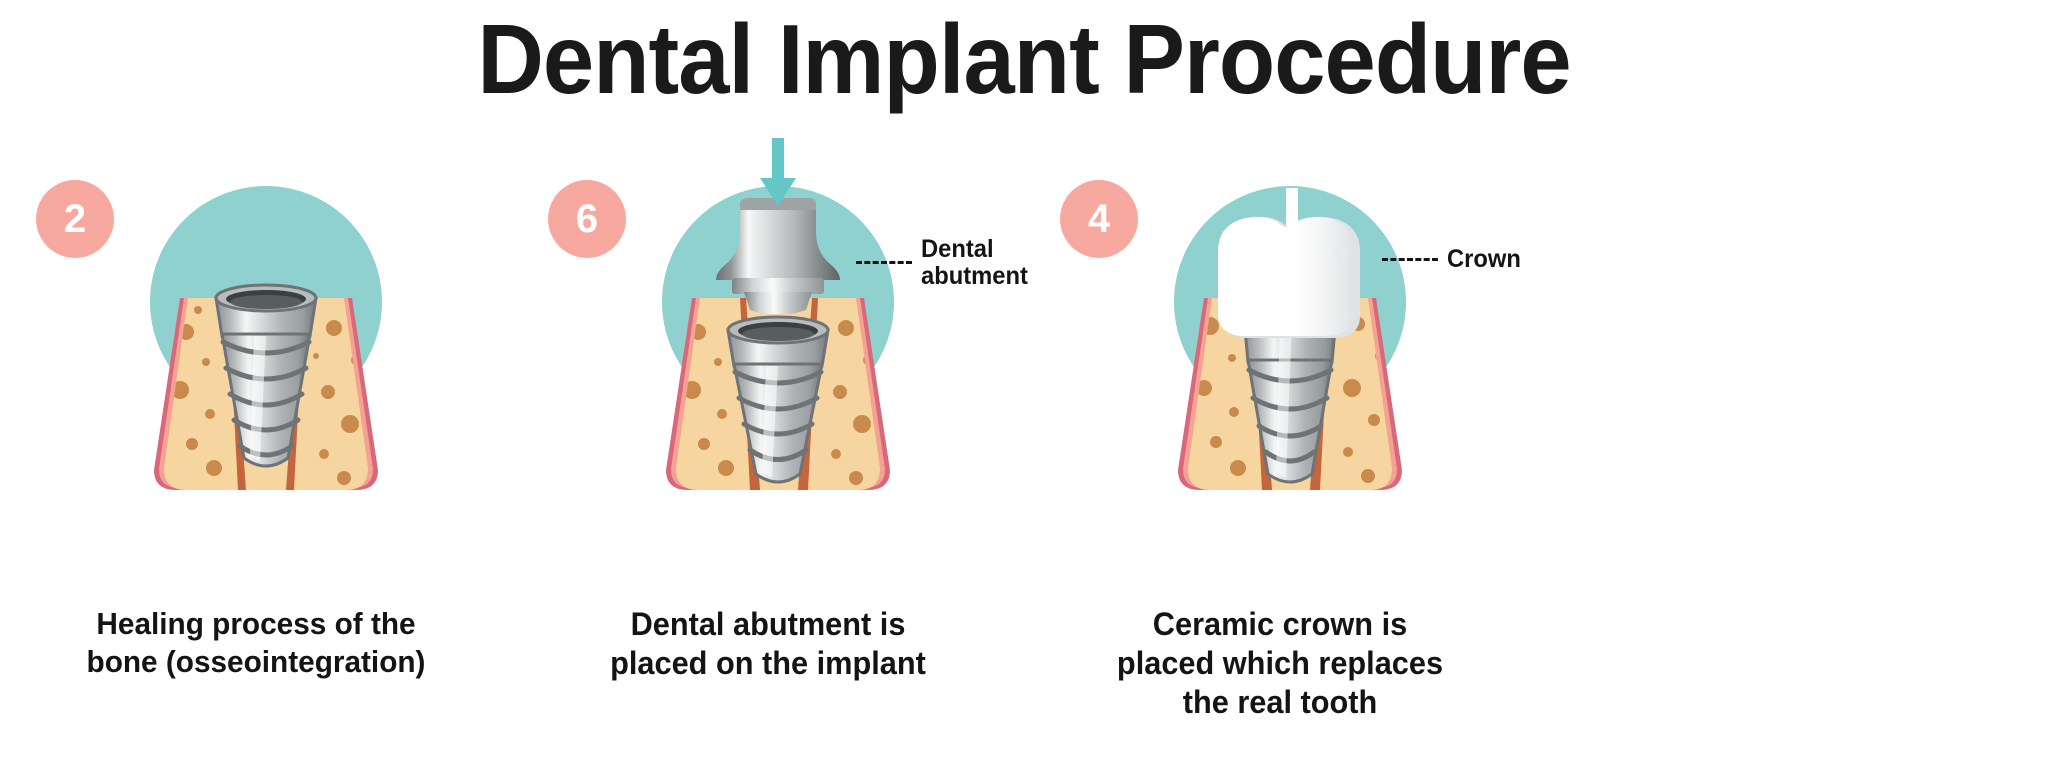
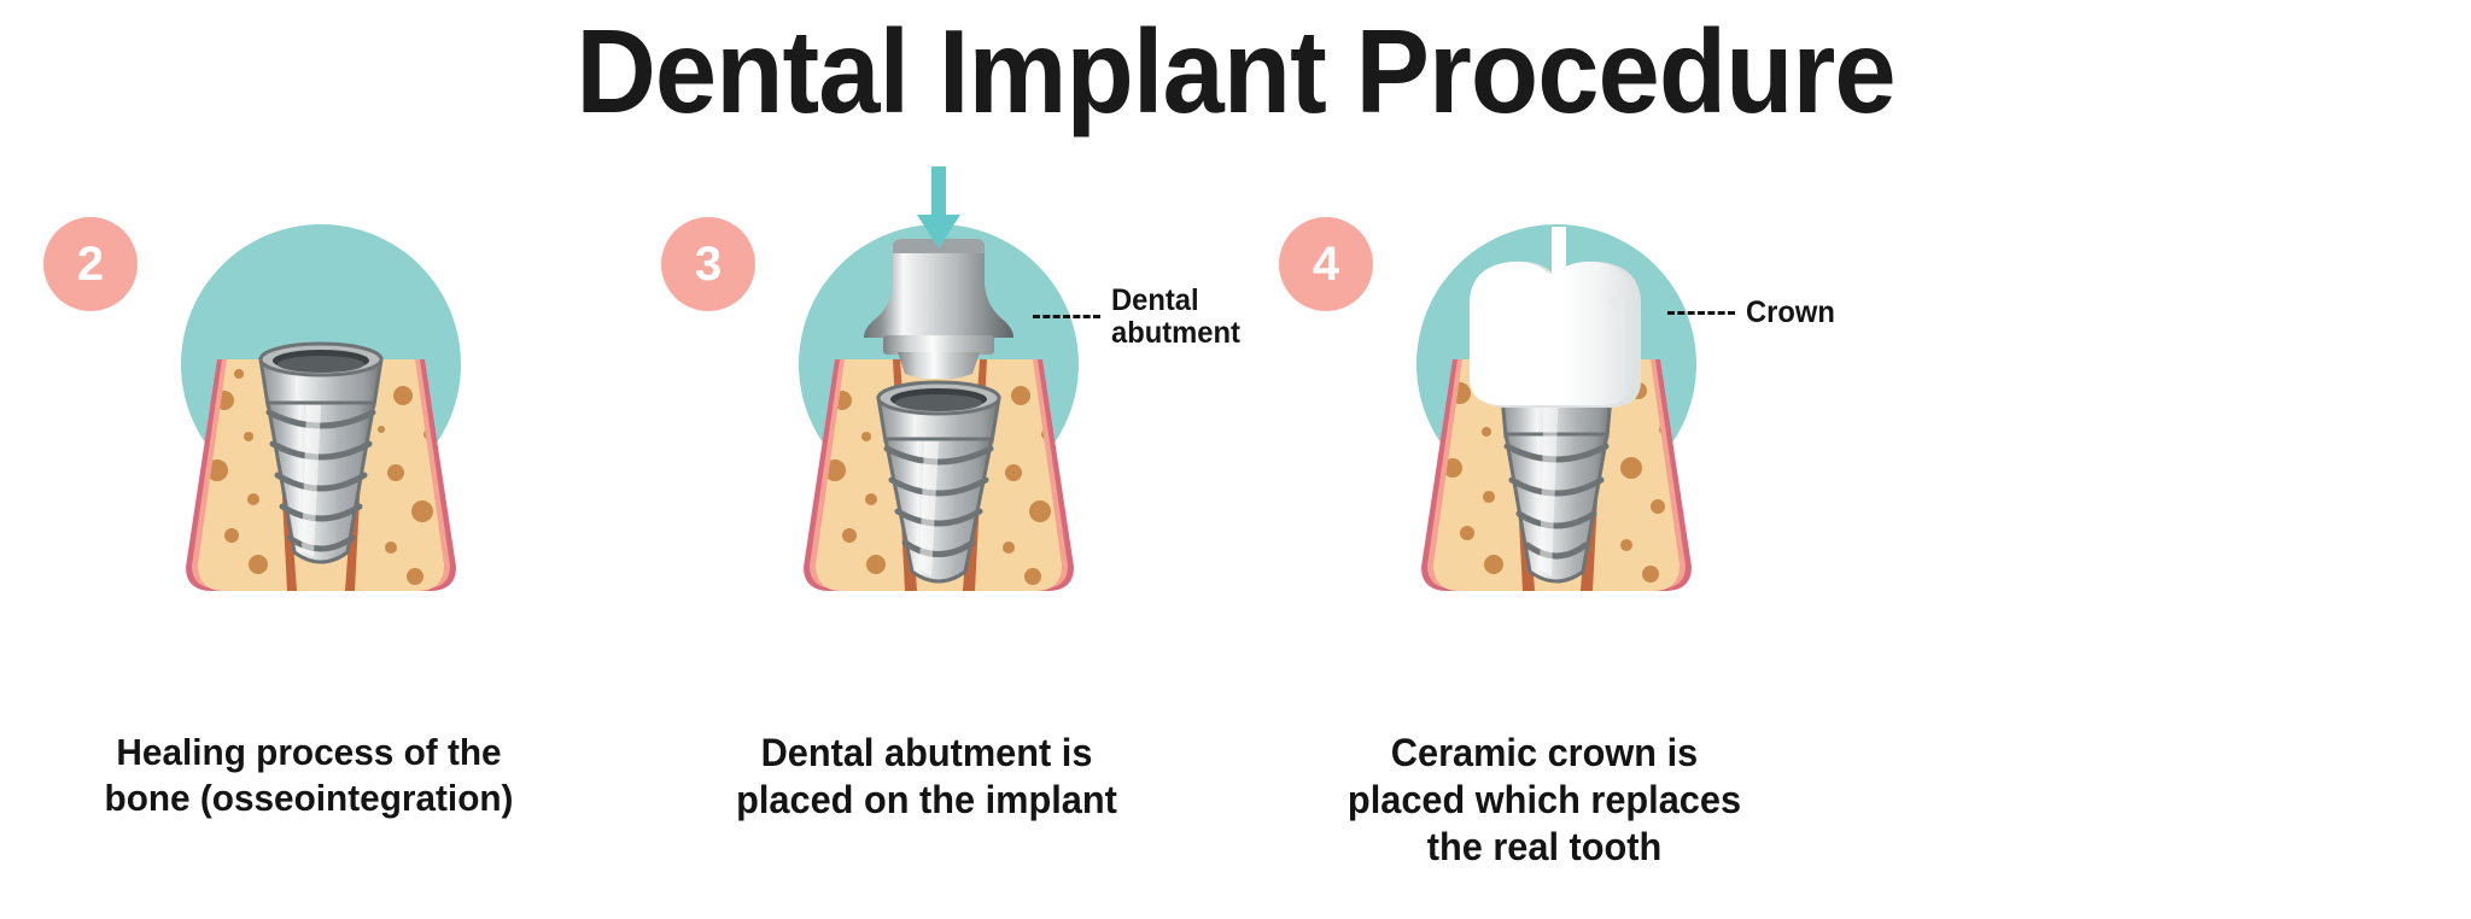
  Dental Implant Procedure
  2
  Healing process of the
  bone (osseointegration)
- 6
+ 3
  Dental
  abutment
  Dental abutment is
  placed on the implant
  4
  Crown
  Ceramic crown is
  placed which replaces
  the real tooth
